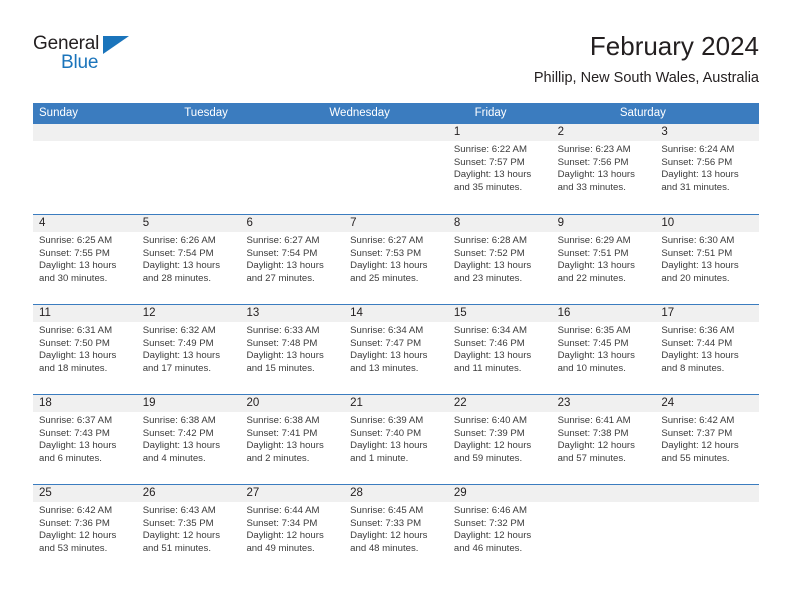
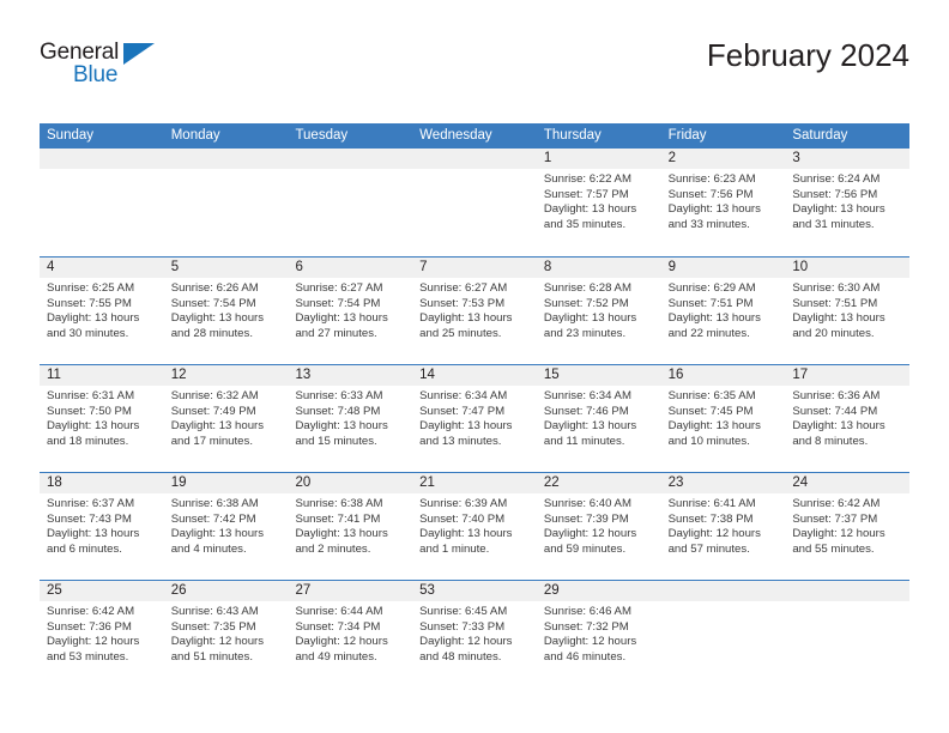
  General
  Blue
  February 2024
- Phillip, New South Wales, Australia
  Sunday
+ Monday
  Tuesday
  Wednesday
+ Thursday
  Friday
  Saturday
  1
  Sunrise: 6:22 AM
  Sunset: 7:57 PM
  Daylight: 13 hours
  and 35 minutes.
  2
  Sunrise: 6:23 AM
  Sunset: 7:56 PM
  Daylight: 13 hours
  and 33 minutes.
  3
  Sunrise: 6:24 AM
  Sunset: 7:56 PM
  Daylight: 13 hours
  and 31 minutes.
  4
  Sunrise: 6:25 AM
  Sunset: 7:55 PM
  Daylight: 13 hours
  and 30 minutes.
  5
  Sunrise: 6:26 AM
  Sunset: 7:54 PM
  Daylight: 13 hours
  and 28 minutes.
  6
  Sunrise: 6:27 AM
  Sunset: 7:54 PM
  Daylight: 13 hours
  and 27 minutes.
  7
  Sunrise: 6:27 AM
  Sunset: 7:53 PM
  Daylight: 13 hours
  and 25 minutes.
  8
  Sunrise: 6:28 AM
  Sunset: 7:52 PM
  Daylight: 13 hours
  and 23 minutes.
  9
  Sunrise: 6:29 AM
  Sunset: 7:51 PM
  Daylight: 13 hours
  and 22 minutes.
  10
  Sunrise: 6:30 AM
  Sunset: 7:51 PM
  Daylight: 13 hours
  and 20 minutes.
  11
  Sunrise: 6:31 AM
  Sunset: 7:50 PM
  Daylight: 13 hours
  and 18 minutes.
  12
  Sunrise: 6:32 AM
  Sunset: 7:49 PM
  Daylight: 13 hours
  and 17 minutes.
  13
  Sunrise: 6:33 AM
  Sunset: 7:48 PM
  Daylight: 13 hours
  and 15 minutes.
  14
  Sunrise: 6:34 AM
  Sunset: 7:47 PM
  Daylight: 13 hours
  and 13 minutes.
  15
  Sunrise: 6:34 AM
  Sunset: 7:46 PM
  Daylight: 13 hours
  and 11 minutes.
  16
  Sunrise: 6:35 AM
  Sunset: 7:45 PM
  Daylight: 13 hours
  and 10 minutes.
  17
  Sunrise: 6:36 AM
  Sunset: 7:44 PM
  Daylight: 13 hours
  and 8 minutes.
  18
  Sunrise: 6:37 AM
  Sunset: 7:43 PM
  Daylight: 13 hours
  and 6 minutes.
  19
  Sunrise: 6:38 AM
  Sunset: 7:42 PM
  Daylight: 13 hours
  and 4 minutes.
  20
  Sunrise: 6:38 AM
  Sunset: 7:41 PM
  Daylight: 13 hours
  and 2 minutes.
  21
  Sunrise: 6:39 AM
  Sunset: 7:40 PM
  Daylight: 13 hours
  and 1 minute.
  22
  Sunrise: 6:40 AM
  Sunset: 7:39 PM
  Daylight: 12 hours
  and 59 minutes.
  23
  Sunrise: 6:41 AM
  Sunset: 7:38 PM
  Daylight: 12 hours
  and 57 minutes.
  24
  Sunrise: 6:42 AM
  Sunset: 7:37 PM
  Daylight: 12 hours
  and 55 minutes.
  25
  Sunrise: 6:42 AM
  Sunset: 7:36 PM
  Daylight: 12 hours
  and 53 minutes.
  26
  Sunrise: 6:43 AM
  Sunset: 7:35 PM
  Daylight: 12 hours
  and 51 minutes.
  27
  Sunrise: 6:44 AM
  Sunset: 7:34 PM
  Daylight: 12 hours
  and 49 minutes.
- 28
+ 53
  Sunrise: 6:45 AM
  Sunset: 7:33 PM
  Daylight: 12 hours
  and 48 minutes.
  29
  Sunrise: 6:46 AM
  Sunset: 7:32 PM
  Daylight: 12 hours
  and 46 minutes.
